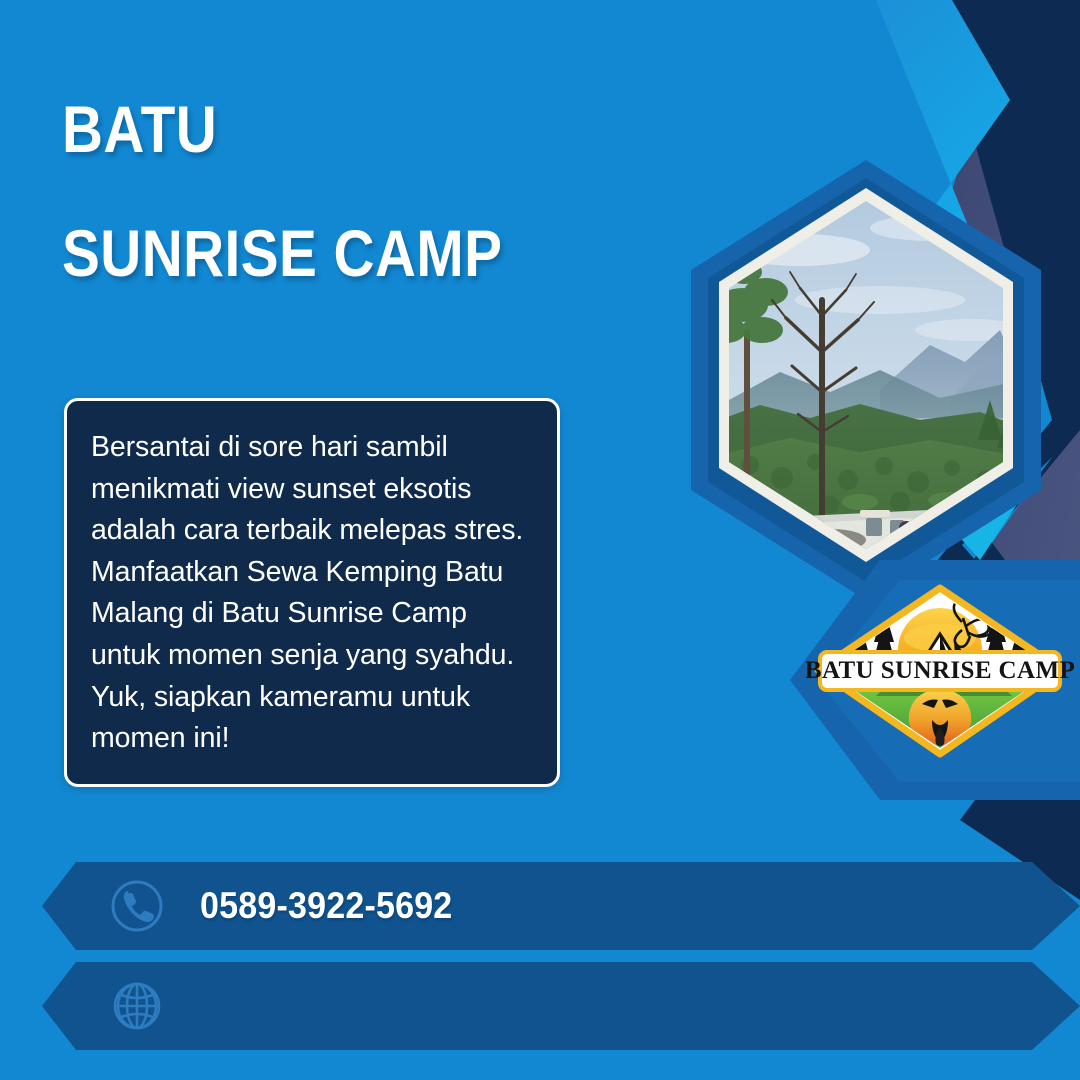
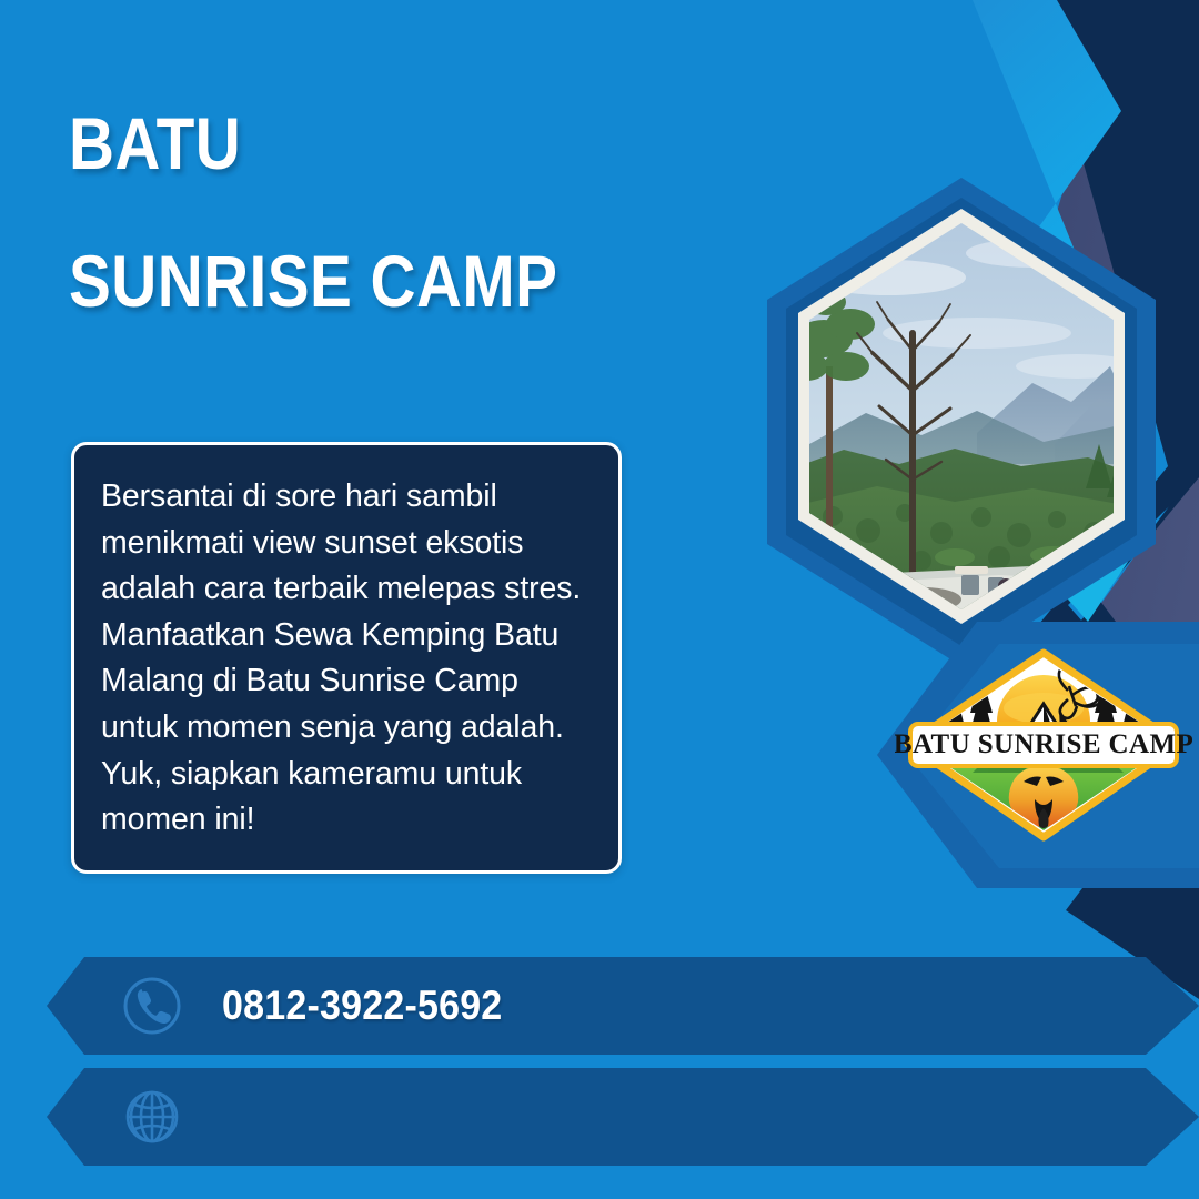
  BATU
  SUNRISE CAMP
- Bersantai di sore hari sambil menikmati view sunset eksotis adalah cara terbaik melepas stres. Manfaatkan Sewa Kemping Batu Malang di Batu Sunrise Camp untuk momen senja yang syahdu. Yuk, siapkan kameramu untuk momen ini!
+ Bersantai di sore hari sambil menikmati view sunset eksotis adalah cara terbaik melepas stres. Manfaatkan Sewa Kemping Batu Malang di Batu Sunrise Camp untuk momen senja yang adalah. Yuk, siapkan kameramu untuk momen ini!
  BATU SUNRISE CAMP
- 0589-3922-5692
+ 0812-3922-5692
